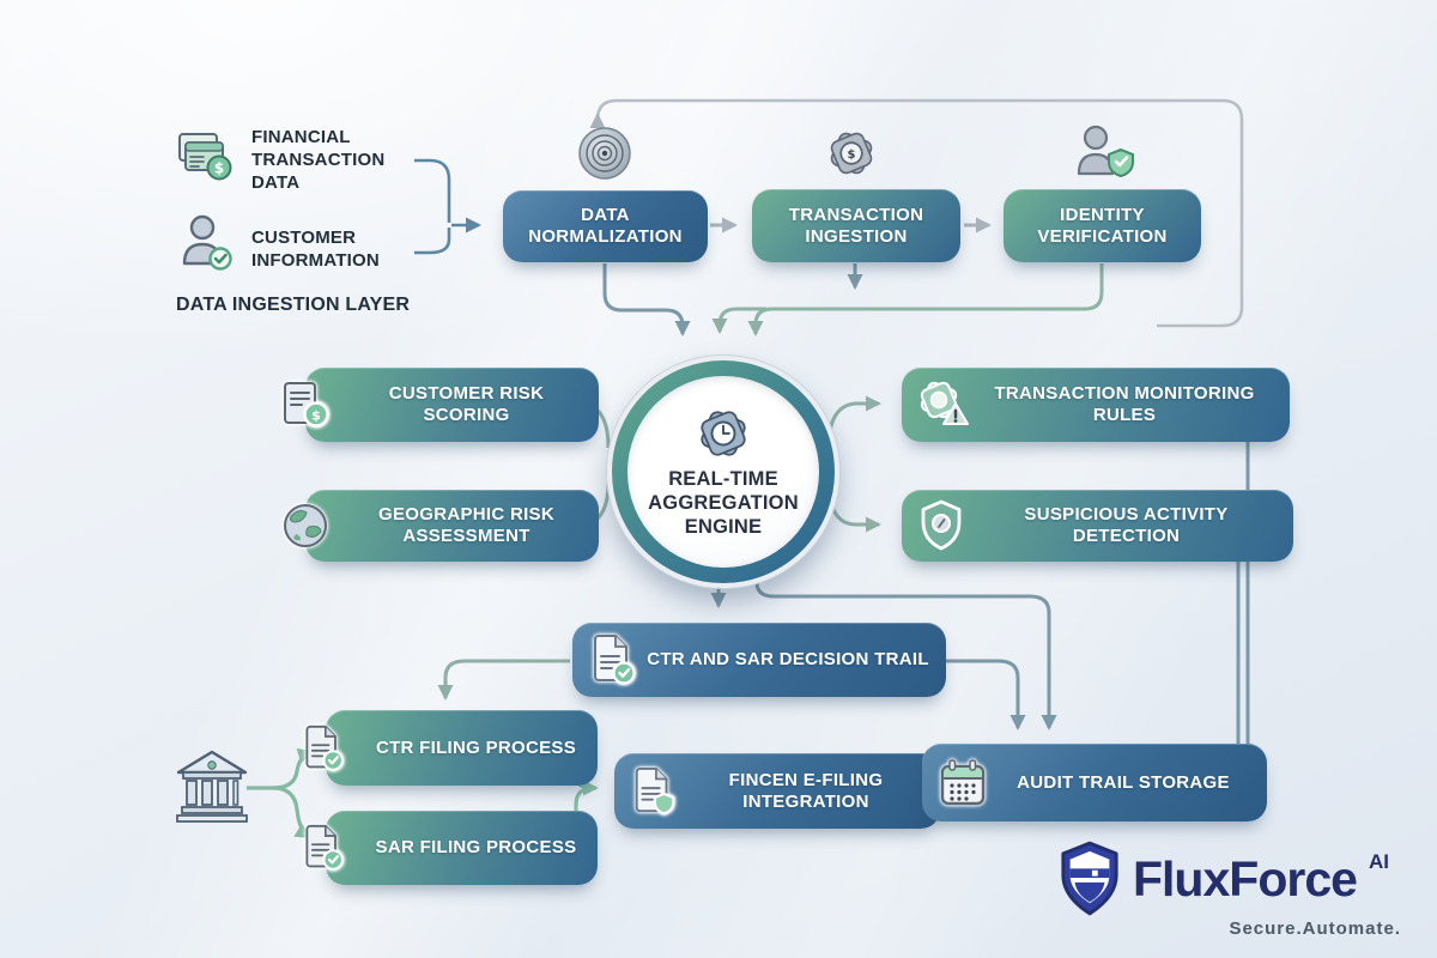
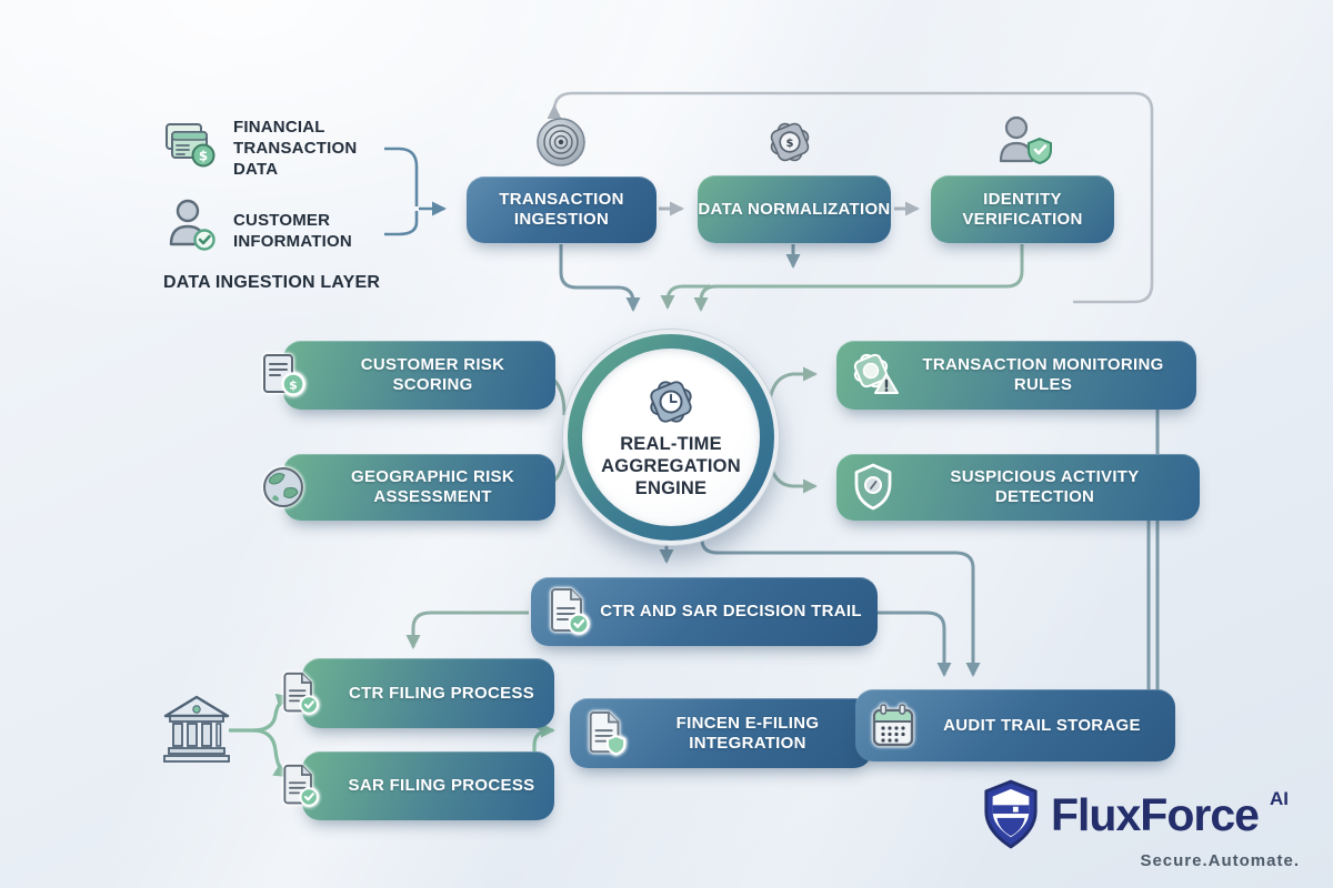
  $
  FINANCIAL TRANSACTION DATA
  CUSTOMER INFORMATION
  DATA INGESTION LAYER
- DATA NORMALIZATION
+ TRANSACTION INGESTION
  $
- TRANSACTION INGESTION
+ DATA NORMALIZATION
  IDENTITY VERIFICATION
  REAL-TIME AGGREGATION ENGINE
  $
  CUSTOMER RISK SCORING
  GEOGRAPHIC RISK ASSESSMENT
  TRANSACTION MONITORING RULES
  SUSPICIOUS ACTIVITY DETECTION
  CTR AND SAR DECISION TRAIL
  CTR FILING PROCESS
  SAR FILING PROCESS
  FINCEN E-FILING INTEGRATION
  AUDIT TRAIL STORAGE
  FluxForce
  AI
  Secure.Automate.
